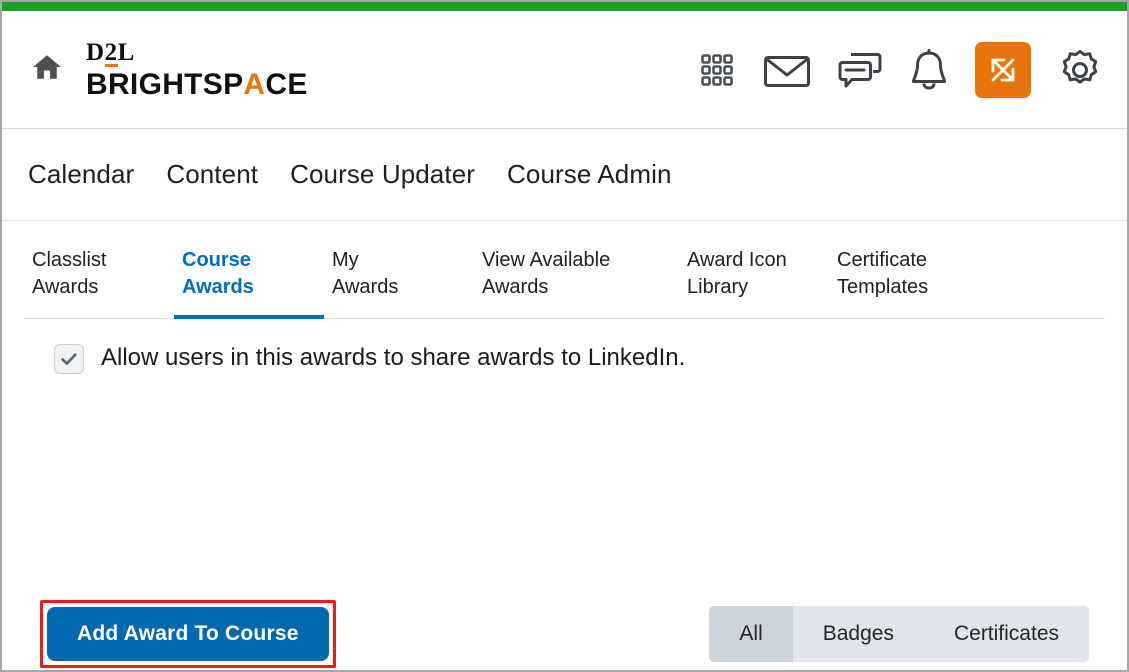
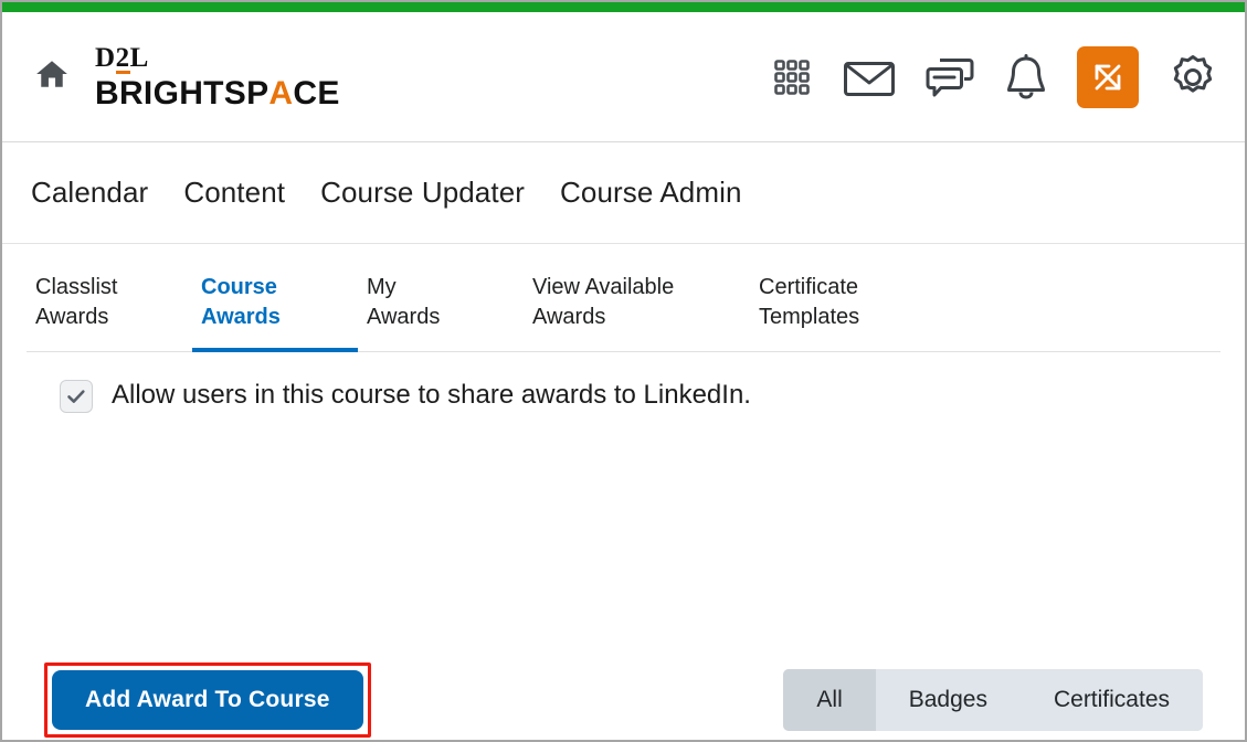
  D
  2
  L
  BRIGHTSP
  A
  CE
  Calendar
  Content
  Course Updater
  Course Admin
  Classlist
  Awards
  Course
  Awards
  My
  Awards
  View Available
  Awards
- Award Icon
- Library
  Certificate
  Templates
- Allow users in this awards to share awards to LinkedIn.
+ Allow users in this course to share awards to LinkedIn.
  Add Award To Course
  All
  Badges
  Certificates
